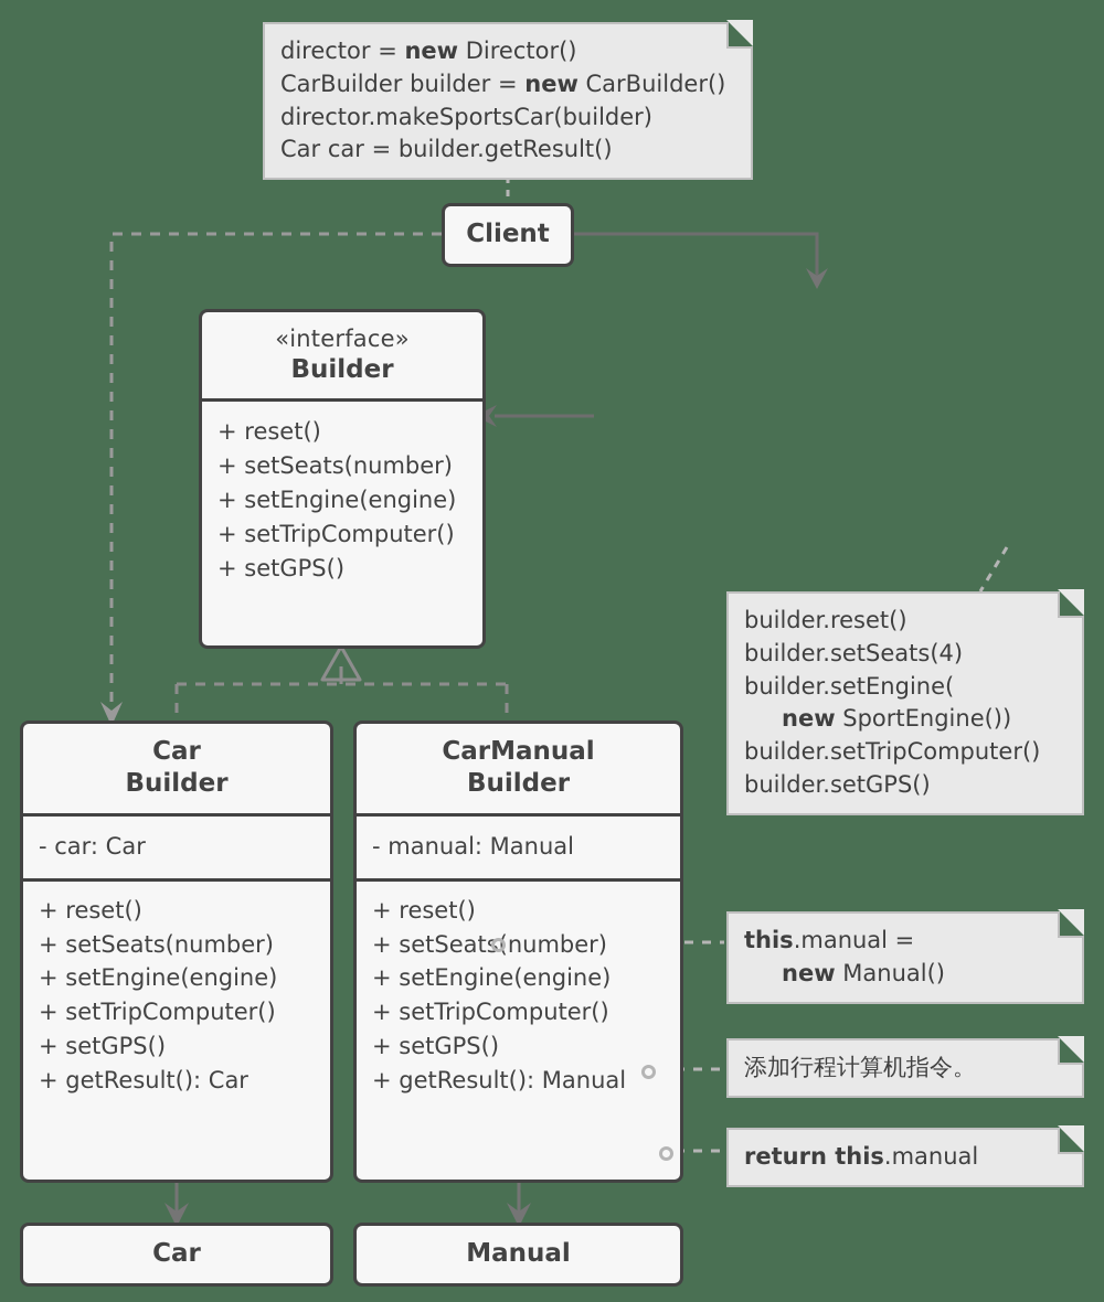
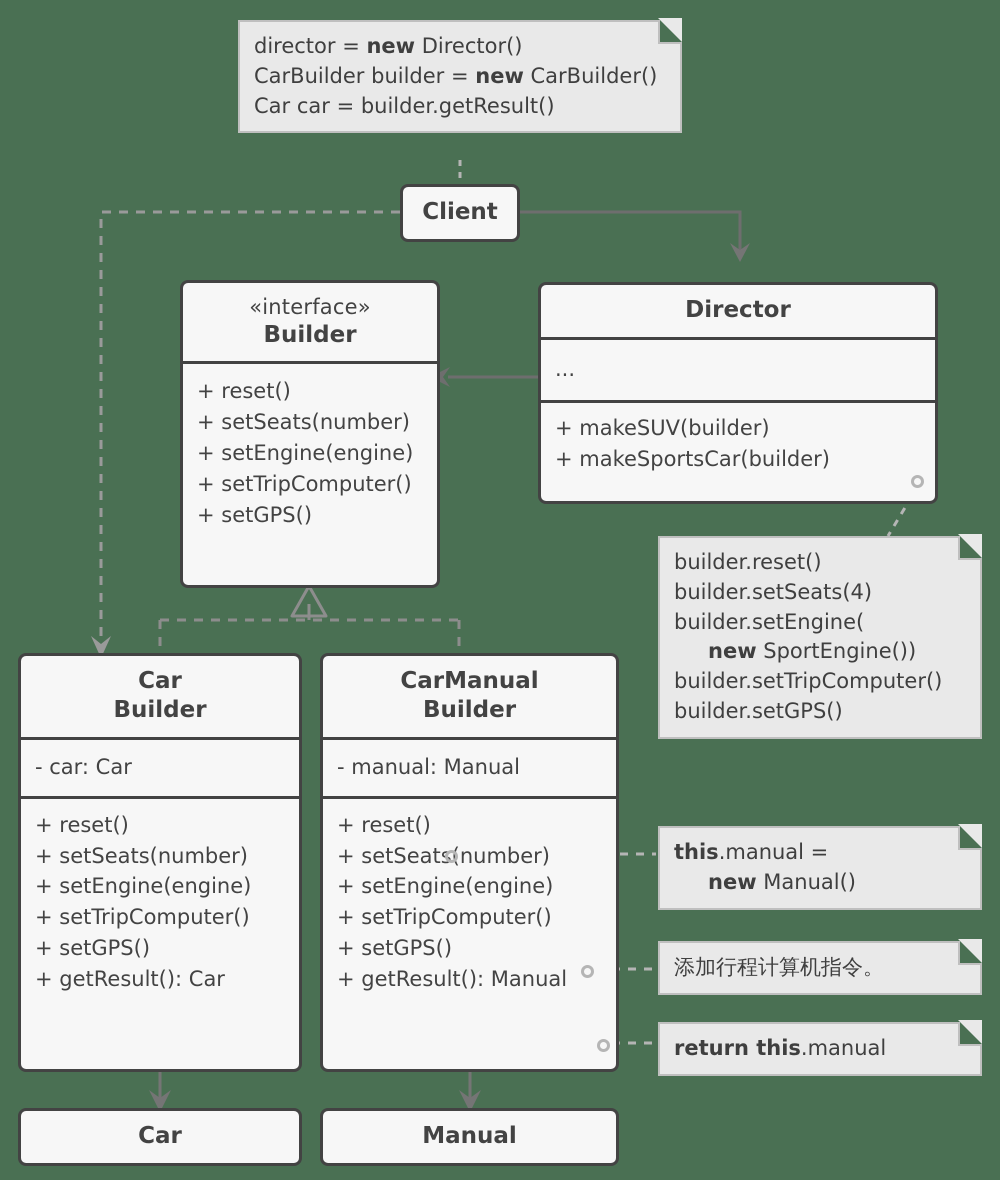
  director = new Director()
  CarBuilder builder = new CarBuilder()
- director.makeSportsCar(builder)
  Car car = builder.getResult()
  Client
  «interface»
  Builder
  + reset()
  + setSeats(number)
  + setEngine(engine)
  + setTripComputer()
  + setGPS()
+ Director
+ ...
+ + makeSUV(builder)
+ + makeSportsCar(builder)
  builder.reset()
  builder.setSeats(4)
  builder.setEngine(
  new SportEngine())
  builder.setTripComputer()
  builder.setGPS()
  Car
  Builder
  - car: Car
  + reset()
  + setSeats(number)
  + setEngine(engine)
  + setTripComputer()
  + setGPS()
  + getResult(): Car
  CarManual
  Builder
  - manual: Manual
  + reset()
  + setSeats(number)
  + setEngine(engine)
  + setTripComputer()
  + setGPS()
  + getResult(): Manual
  this.manual =
  new Manual()
  添加行程计算机指令。
  return this.manual
  Car
  Manual
